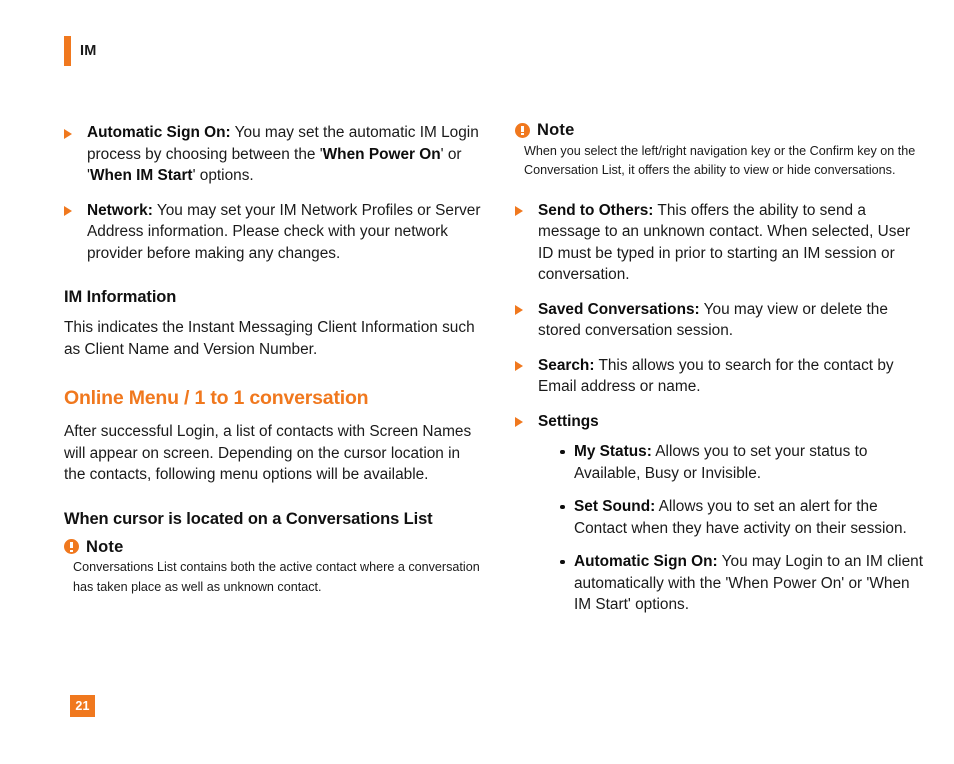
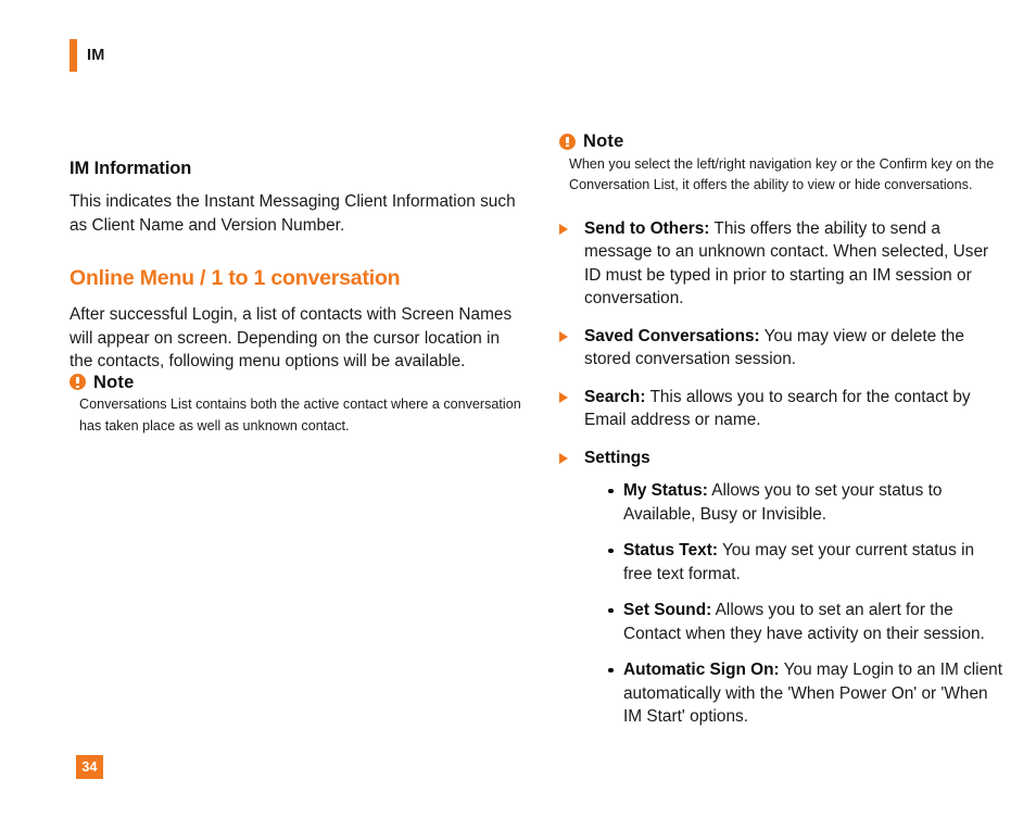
  IM
- Automatic Sign On: You may set the automatic IM Login process by choosing between the 'When Power On' or 'When IM Start' options.
- Network: You may set your IM Network Profiles or Server Address information. Please check with your network provider before making any changes.
  IM Information
  This indicates the Instant Messaging Client Information such as Client Name and Version Number.
  Online Menu / 1 to 1 conversation
  After successful Login, a list of contacts with Screen Names will appear on screen. Depending on the cursor location in the contacts, following menu options will be available.
- When cursor is located on a Conversations List
  Note
  Conversations List contains both the active contact where a conversation has taken place as well as unknown contact.
  Note
  When you select the left/right navigation key or the Confirm key on the Conversation List, it offers the ability to view or hide conversations.
  Send to Others: This offers the ability to send a message to an unknown contact. When selected, User ID must be typed in prior to starting an IM session or conversation.
  Saved Conversations: You may view or delete the stored conversation session.
  Search: This allows you to search for the contact by Email address or name.
  Settings
  My Status: Allows you to set your status to Available, Busy or Invisible.
+ Status Text: You may set your current status in free text format.
  Set Sound: Allows you to set an alert for the Contact when they have activity on their session.
  Automatic Sign On: You may Login to an IM client automatically with the 'When Power On' or 'When IM Start' options.
- 21
+ 34
